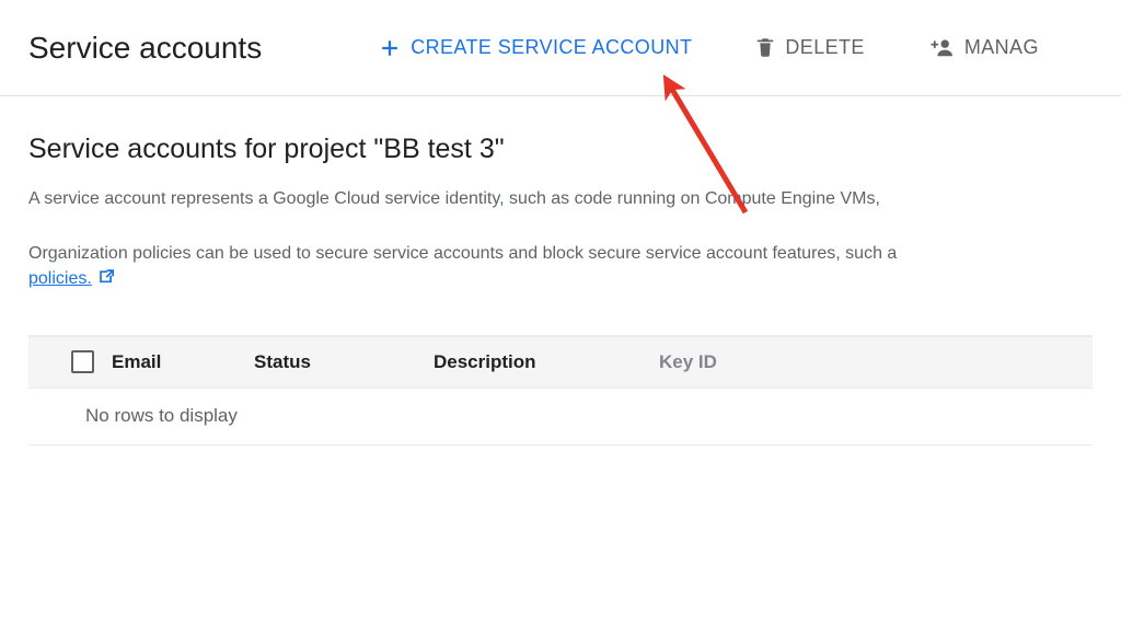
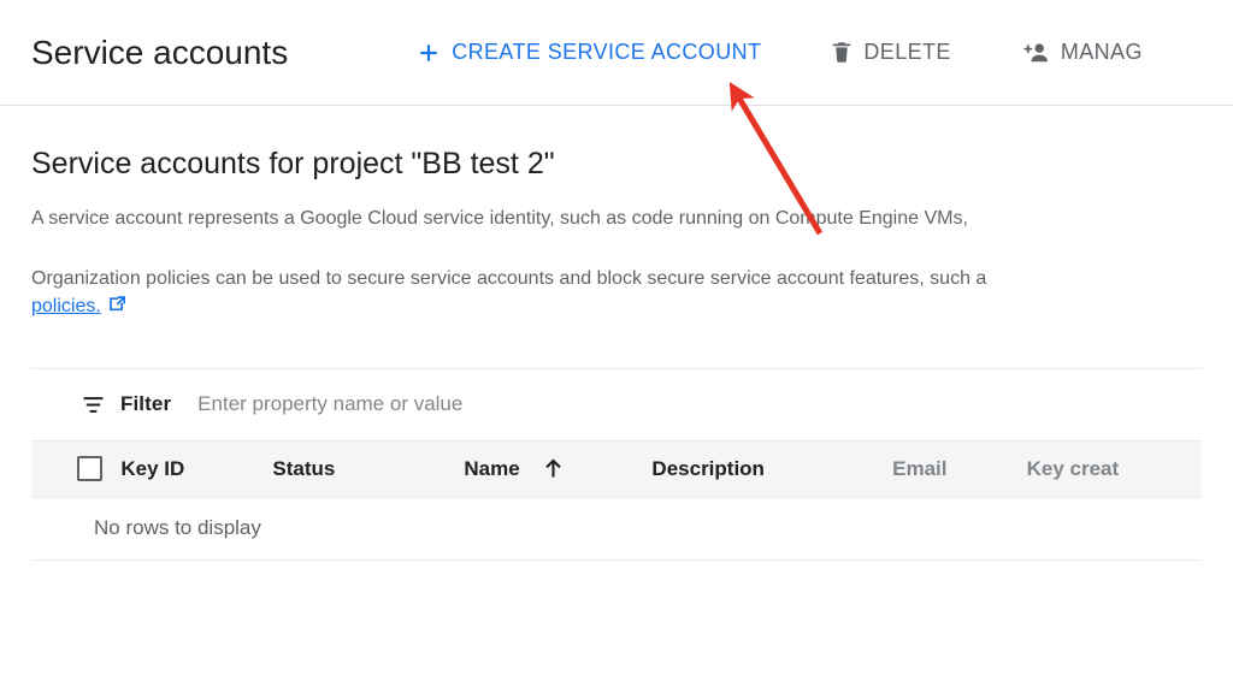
  Service accounts
  CREATE SERVICE ACCOUNT
  DELETE
  MANAG
- Service accounts for project "BB test 3"
+ Service accounts for project "BB test 2"
  A service account represents a Google Cloud service identity, such as code running on Copute Engine VMs,
  Organization policies can be used to secure service accounts and block secure service account features, such a
  policies.
+ Filter
+ Enter property name or value
- Email
+ Key ID
  Status
+ Name
  Description
- Key ID
+ Email
+ Key creat
  No rows to display
